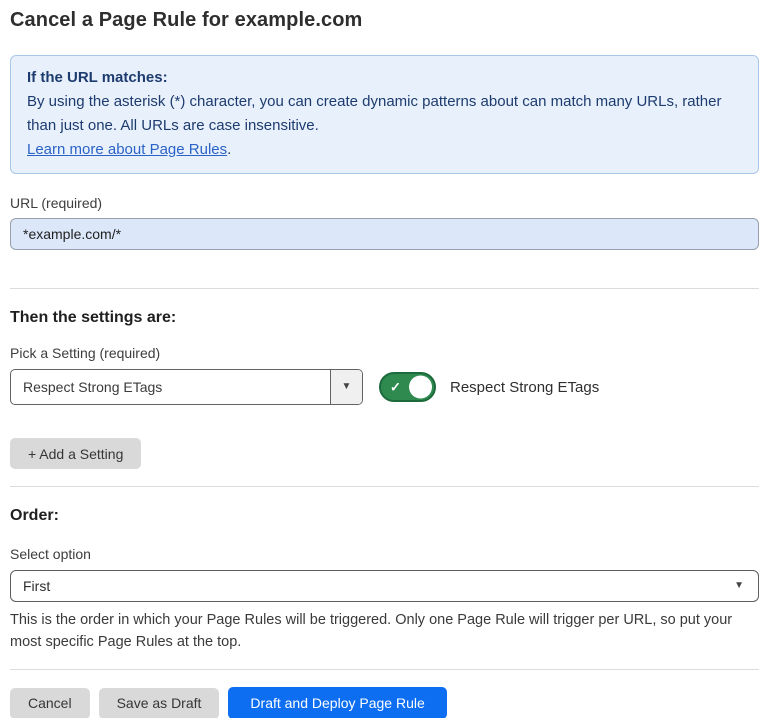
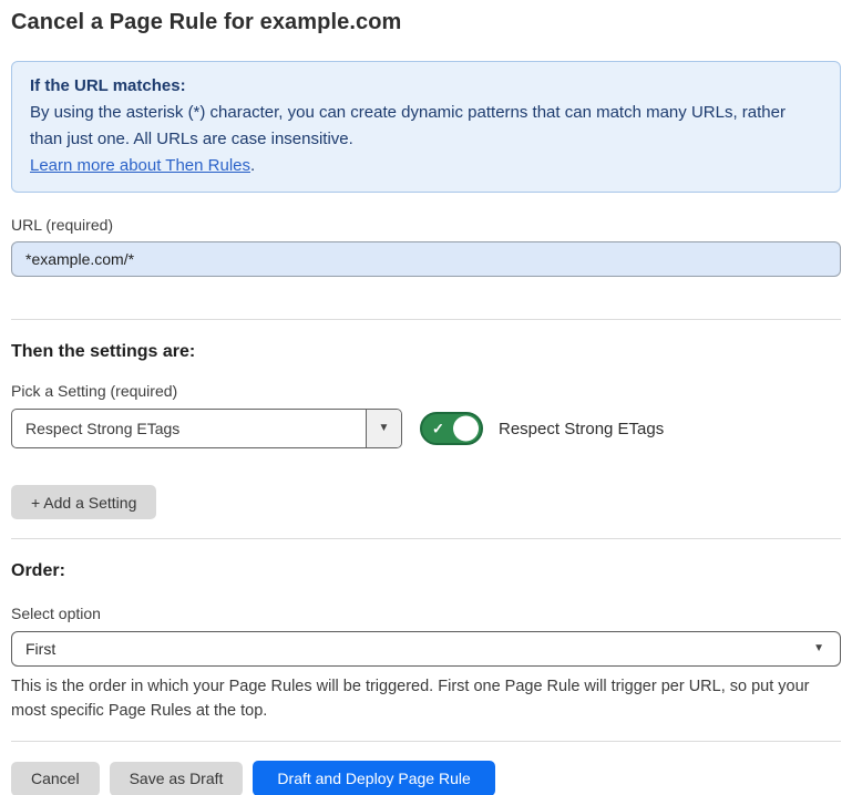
  Cancel a Page Rule for example.com
  If the URL matches:
- By using the asterisk (*) character, you can create dynamic patterns about can match many URLs, rather than just one. All URLs are case insensitive.
+ By using the asterisk (*) character, you can create dynamic patterns that can match many URLs, rather than just one. All URLs are case insensitive.
- Learn more about Page Rules.
+ Learn more about Then Rules.
  URL (required)
  *example.com/*
  Then the settings are:
  Pick a Setting (required)
  Respect Strong ETags
  ▼
  ✓
  Respect Strong ETags
  + Add a Setting
  Order:
  Select option
  First
  ▼
- This is the order in which your Page Rules will be triggered. Only one Page Rule will trigger per URL, so put your most specific Page Rules at the top.
+ This is the order in which your Page Rules will be triggered. First one Page Rule will trigger per URL, so put your most specific Page Rules at the top.
  Cancel
  Save as Draft
  Draft and Deploy Page Rule
